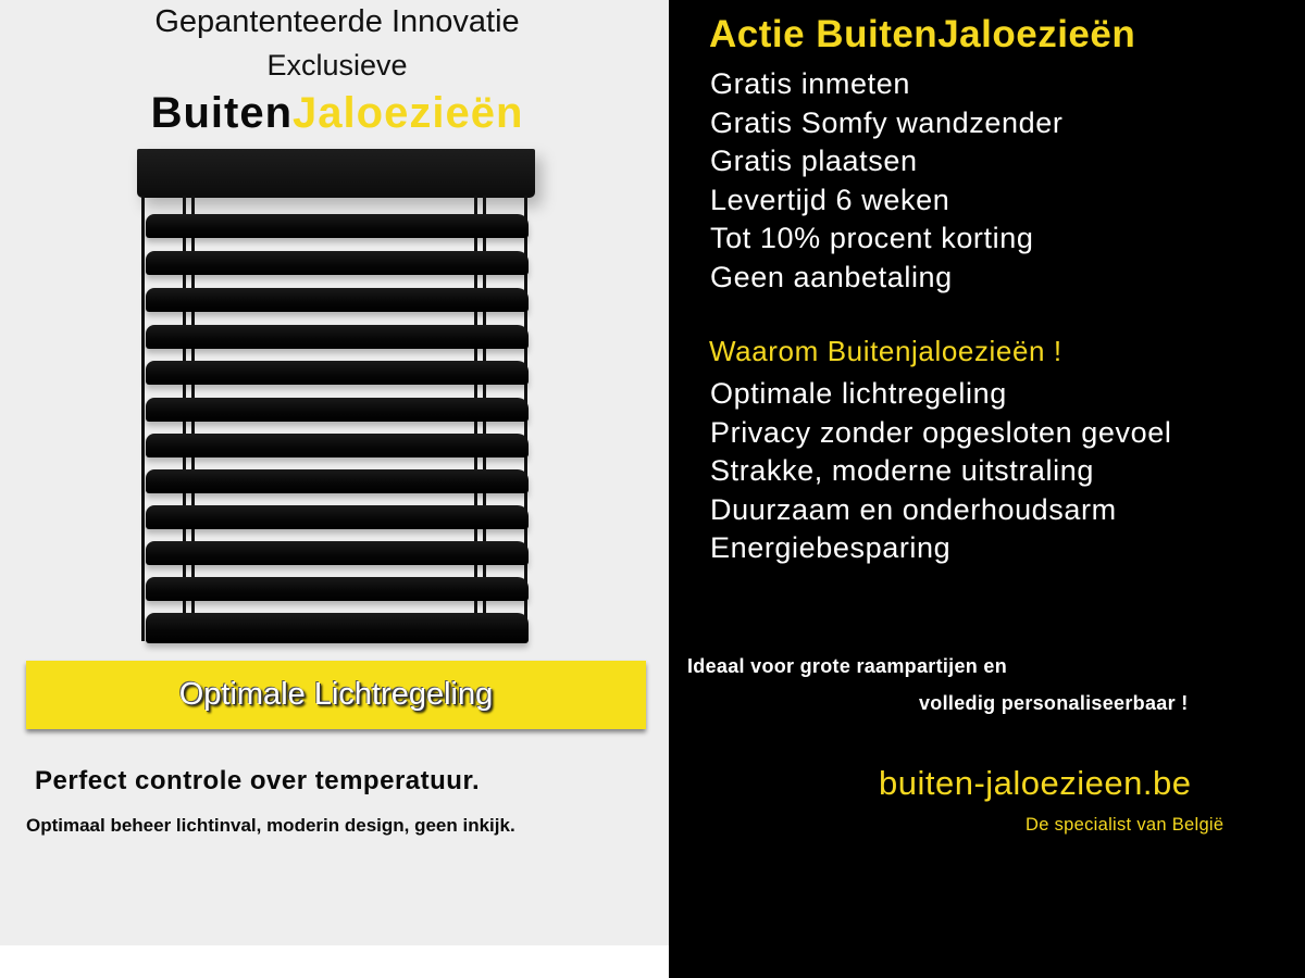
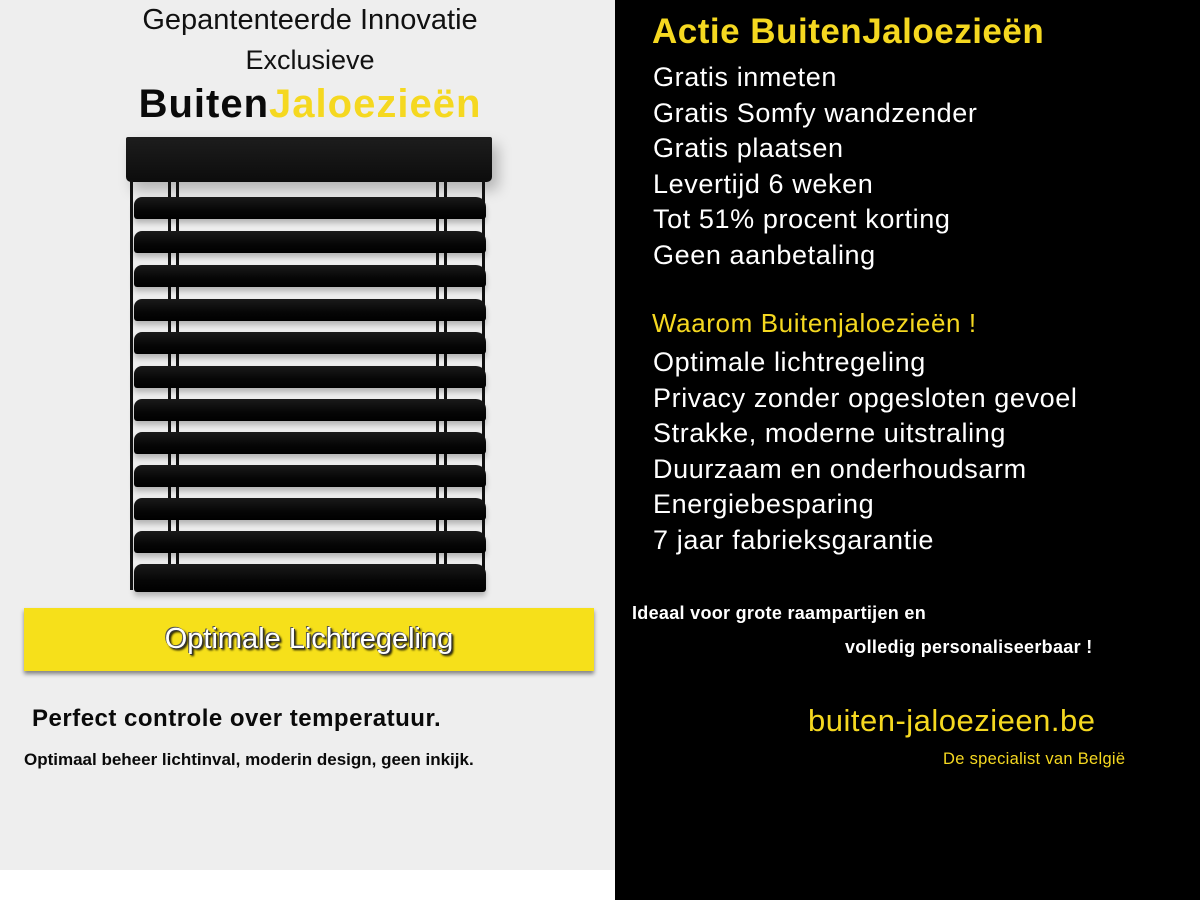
  Gepantenteerde Innovatie
  Exclusieve
  BuitenJaloezieën
  Optimale Lichtregeling
  Perfect controle over temperatuur.
  Optimaal beheer lichtinval, moderin design, geen inkijk.
  Actie BuitenJaloezieën
  Gratis inmeten
  Gratis Somfy wandzender
  Gratis plaatsen
  Levertijd 6 weken
- Tot 10% procent korting
+ Tot 51% procent korting
  Geen aanbetaling
  Waarom Buitenjaloezieën !
  Optimale lichtregeling
  Privacy zonder opgesloten gevoel
  Strakke, moderne uitstraling
  Duurzaam en onderhoudsarm
  Energiebesparing
+ 7 jaar fabrieksgarantie
  Ideaal voor grote raampartijen en
  volledig personaliseerbaar !
  buiten-jaloezieen.be
  De specialist van België
